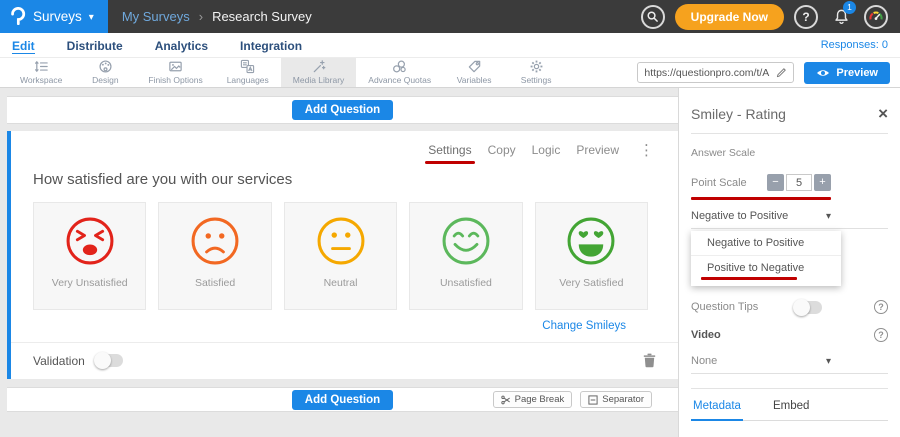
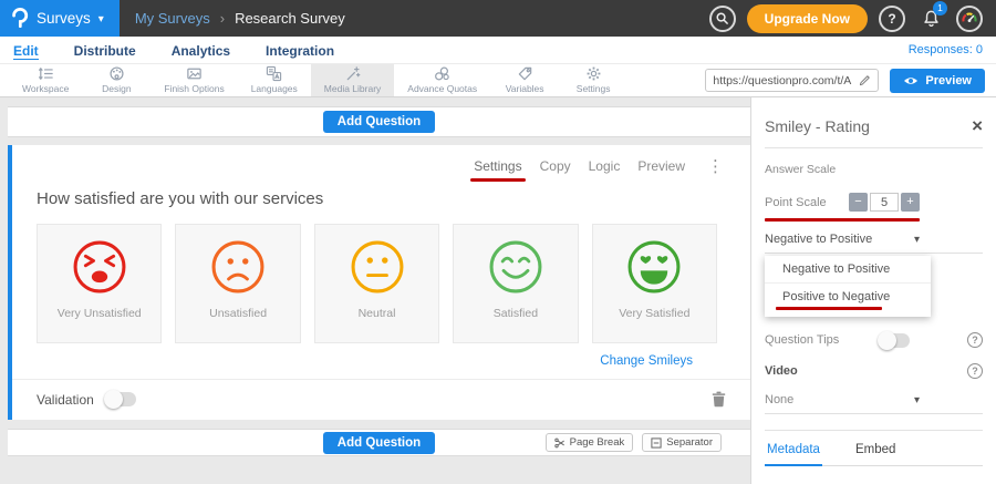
  Surveys
  ▾
  My Surveys
  ›
  Research Survey
  Upgrade Now
  ?
  1
  Edit
  Distribute
  Analytics
  Integration
  Responses: 0
  Workspace
  Design
  Finish Options
  Languages
  Media Library
  Advance Quotas
  Variables
  Settings
  https://questionpro.com/t/A
  Preview
  Add Question
  Settings
  Copy
  Logic
  Preview
  ⋮
  How satisfied are you with our services
  Very Unsatisfied
- Satisfied
+ Unsatisfied
  Neutral
- Unsatisfied
+ Satisfied
  Very Satisfied
  Change Smileys
  Validation
  Add Question
  Page Break
  Separator
  Smiley - Rating
  ×
  Answer Scale
  Point Scale
  −
  5
  +
  Negative to Positive
  ▾
  Negative to Positive
  Positive to Negative
  Question Tips
  ?
  Video
  ?
  None
  ▾
  Metadata
  Embed
